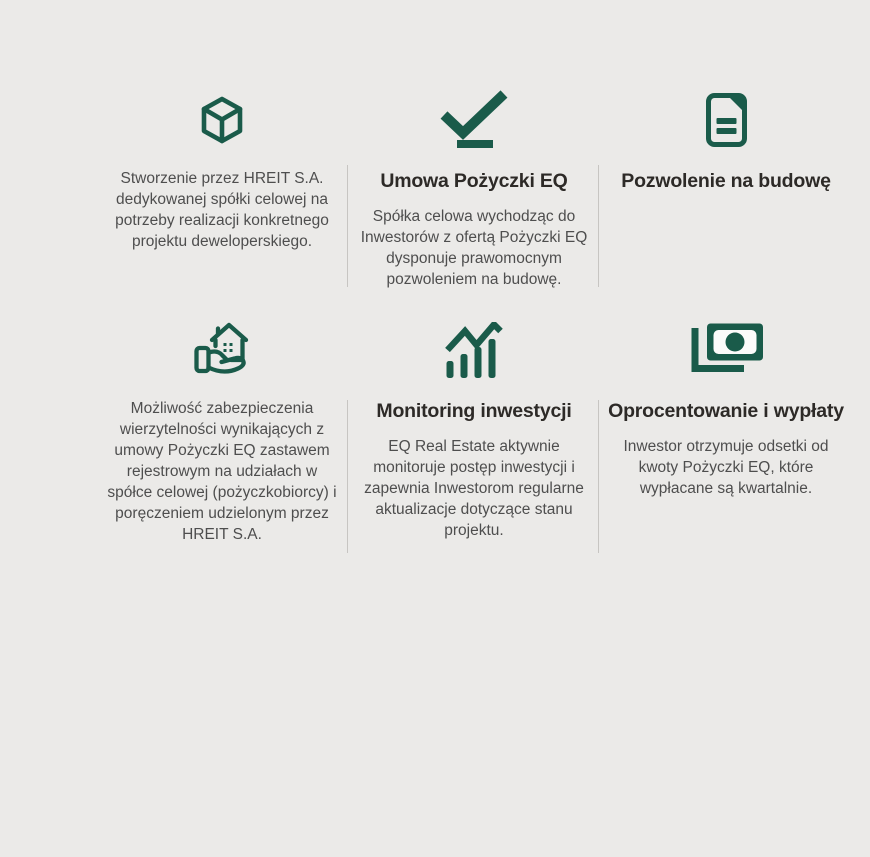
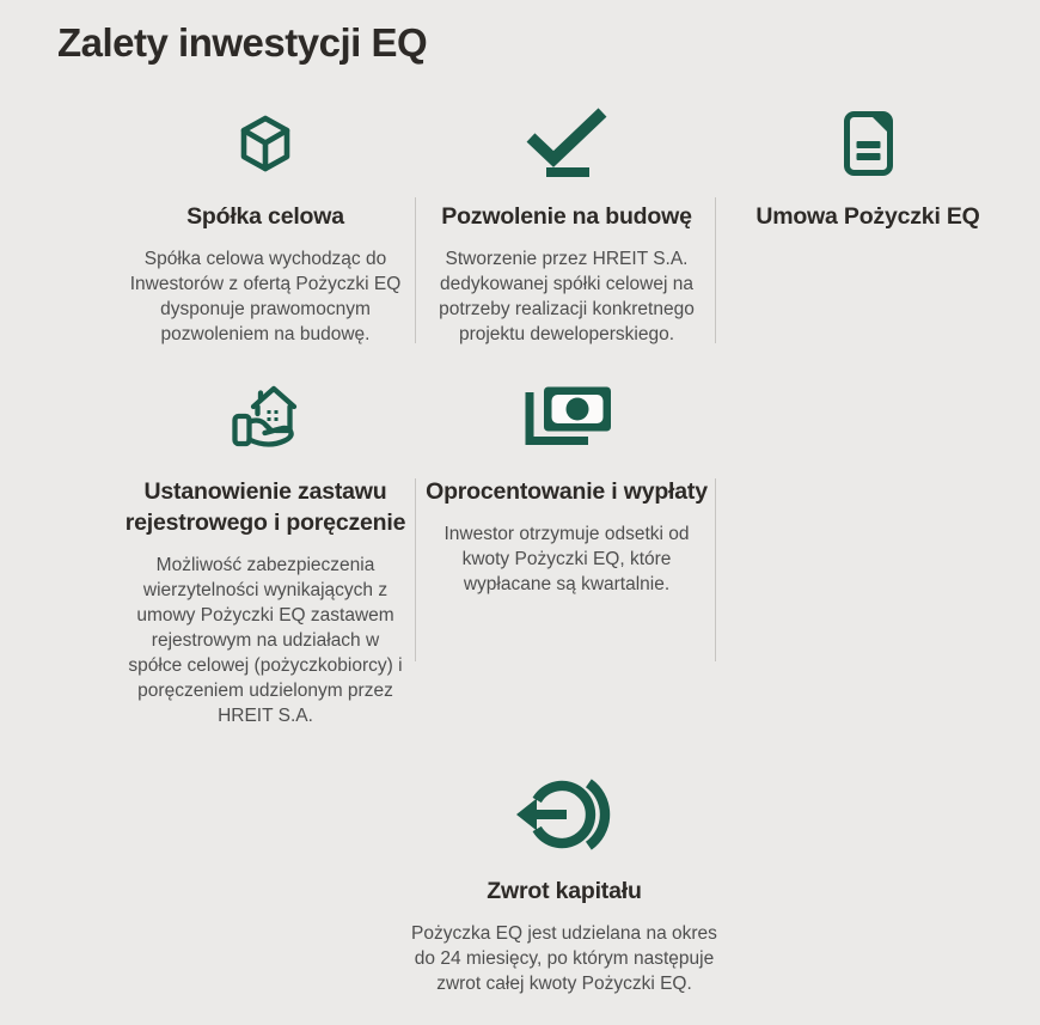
+ Zalety inwestycji EQ
+ Spółka celowa
- Stworzenie przez HREIT S.A. dedykowanej spółki celowej na potrzeby realizacji konkretnego projektu deweloperskiego.
+ Spółka celowa wychodząc do Inwestorów z ofertą Pożyczki EQ dysponuje prawomocnym pozwoleniem na budowę.
- Umowa Pożyczki EQ
+ Pozwolenie na budowę
- Spółka celowa wychodząc do Inwestorów z ofertą Pożyczki EQ dysponuje prawomocnym pozwoleniem na budowę.
+ Stworzenie przez HREIT S.A. dedykowanej spółki celowej na potrzeby realizacji konkretnego projektu deweloperskiego.
- Pozwolenie na budowę
+ Umowa Pożyczki EQ
+ Ustanowienie zastawu rejestrowego i poręczenie
  Możliwość zabezpieczenia wierzytelności wynikających z umowy Pożyczki EQ zastawem rejestrowym na udziałach w spółce celowej (pożyczkobiorcy) i poręczeniem udzielonym przez HREIT S.A.
- Monitoring inwestycji
- EQ Real Estate aktywnie monitoruje postęp inwestycji i zapewnia Inwestorom regularne aktualizacje dotyczące stanu projektu.
  Oprocentowanie i wypłaty
  Inwestor otrzymuje odsetki od kwoty Pożyczki EQ, które wypłacane są kwartalnie.
+ Zwrot kapitału
+ Pożyczka EQ jest udzielana na okres do 24 miesięcy, po którym następuje zwrot całej kwoty Pożyczki EQ.
